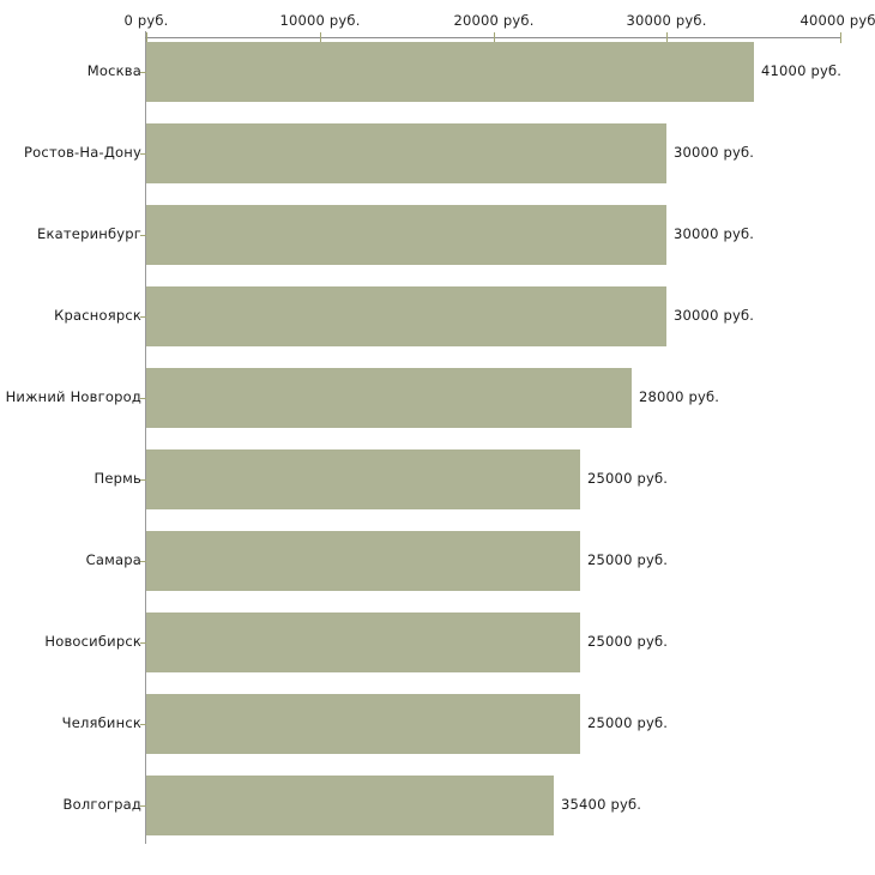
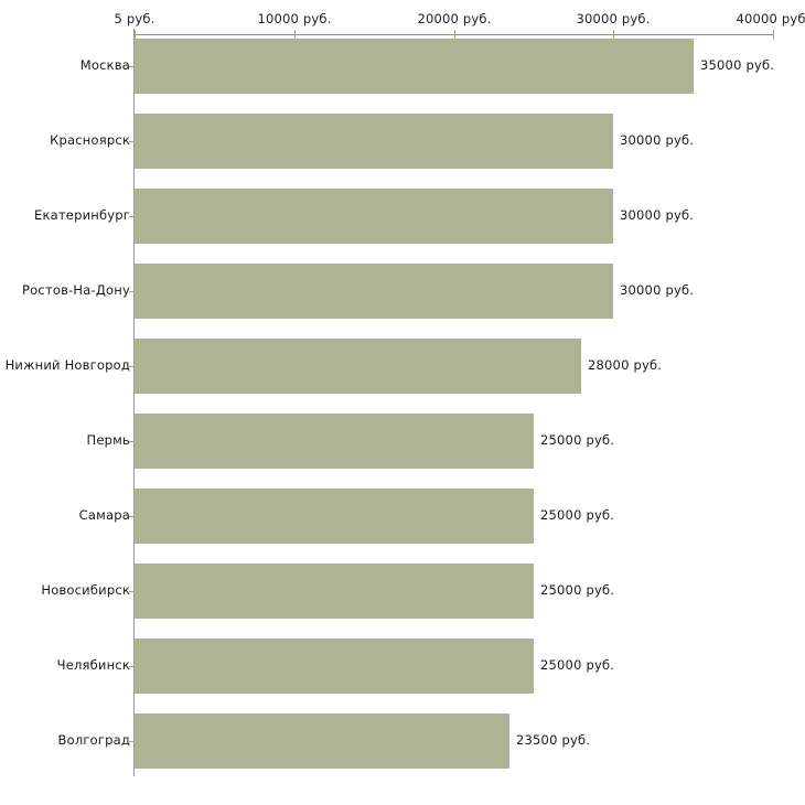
- 0 руб.
+ 5 руб.
  10000 руб.
  20000 руб.
  30000 руб.
  40000 руб
  Москва
- 41000 руб.
+ 35000 руб.
- Ростов-На-Дону
+ Красноярск
  30000 руб.
  Екатеринбург
  30000 руб.
- Красноярск
+ Ростов-На-Дону
  30000 руб.
  Нижний Новгород
  28000 руб.
  Пермь
  25000 руб.
  Самара
  25000 руб.
  Новосибирск
  25000 руб.
  Челябинск
  25000 руб.
  Волгоград
- 35400 руб.
+ 23500 руб.
